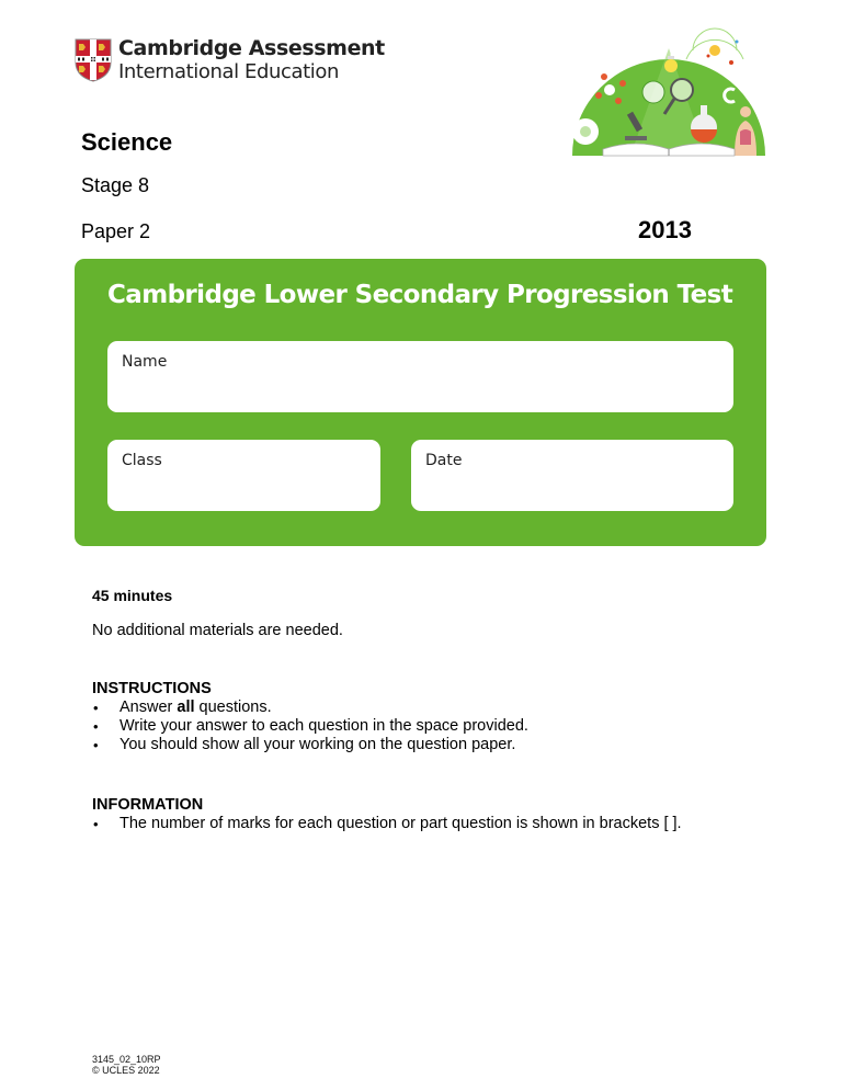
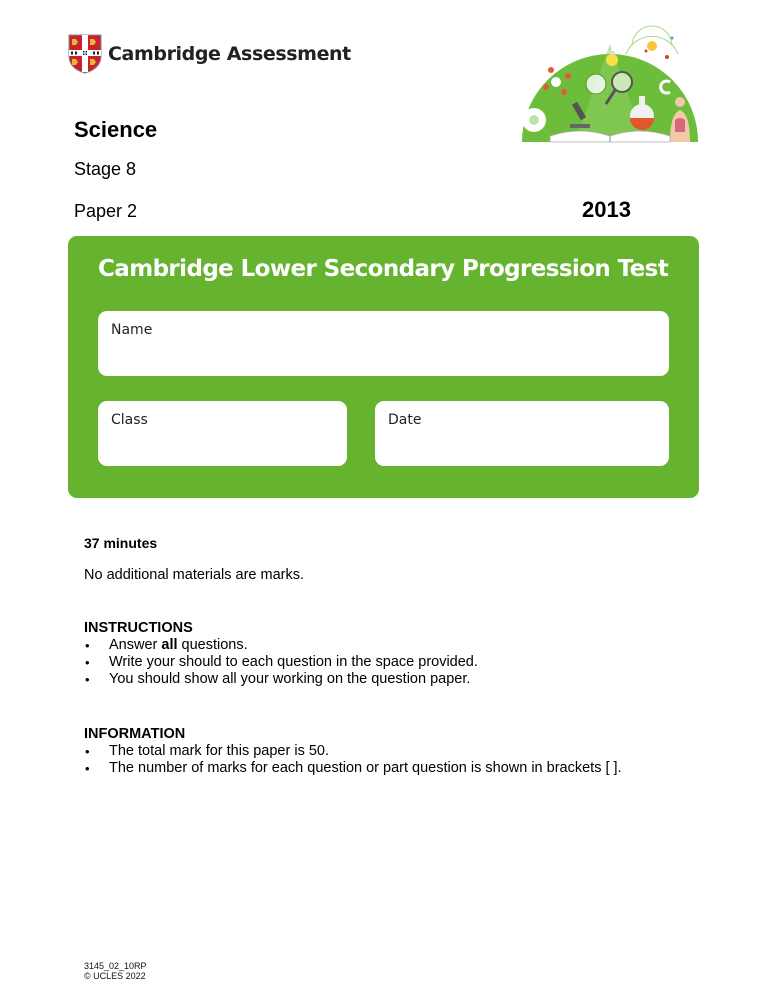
  Cambridge Assessment
- International Education
  Science
  Stage 8
  Paper 2
  2013
  Cambridge Lower Secondary Progression Test
  Name
  Class
  Date
- 45 minutes
+ 37 minutes
- No additional materials are needed.
+ No additional materials are marks.
  INSTRUCTIONS
  Answer all questions.
- Write your answer to each question in the space provided.
+ Write your should to each question in the space provided.
  You should show all your working on the question paper.
  INFORMATION
+ The total mark for this paper is 50.
  The number of marks for each question or part question is shown in brackets [ ].
  3145_02_10RP
  © UCLES 2022
